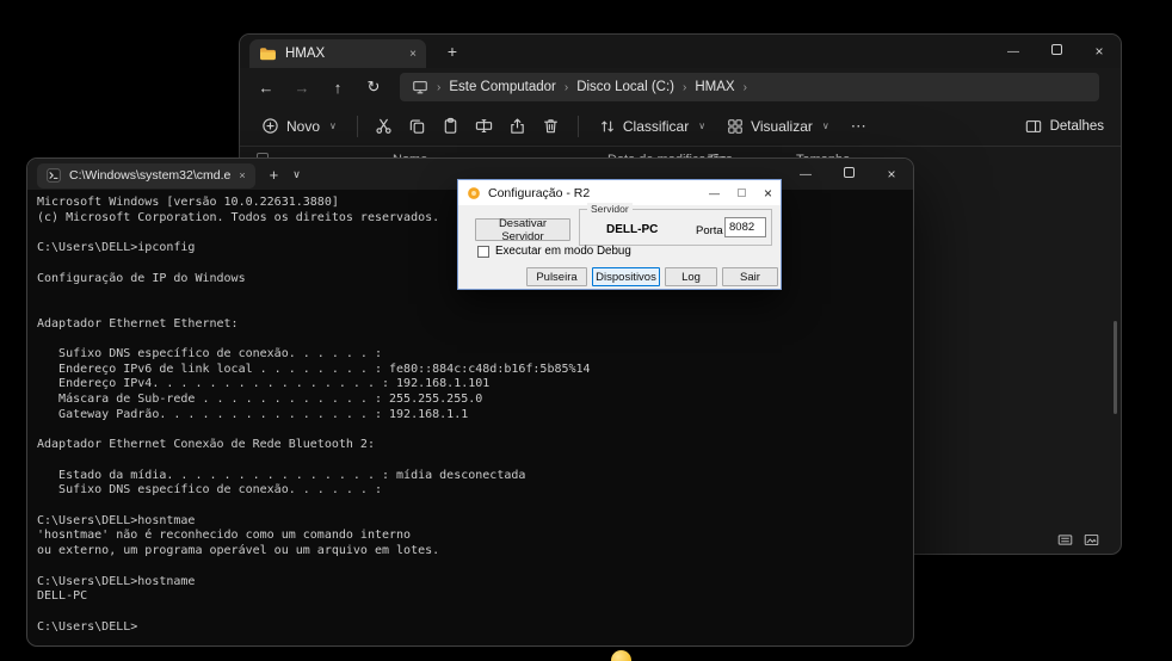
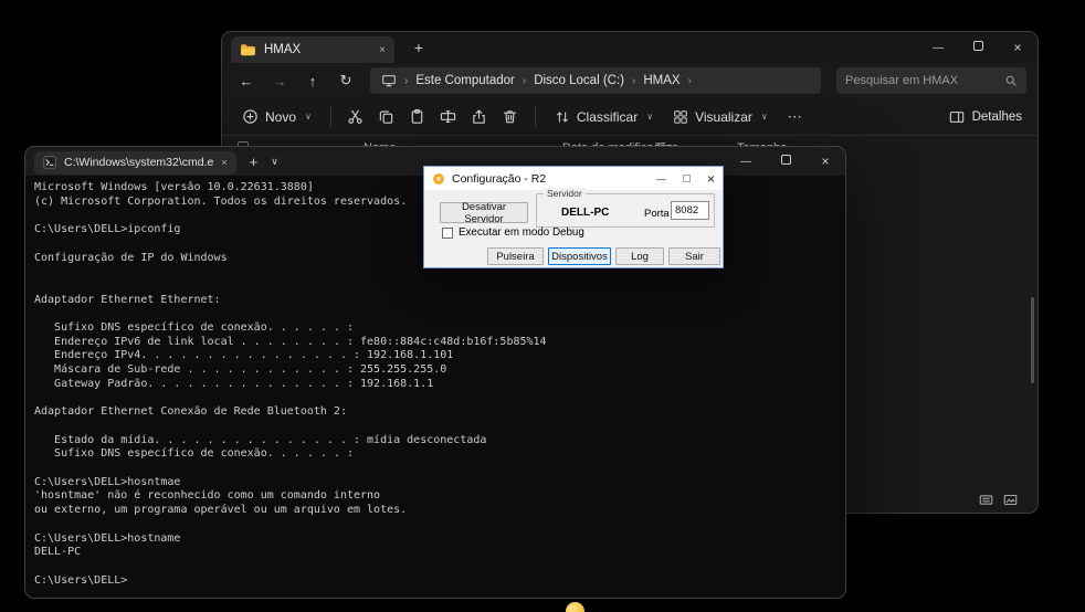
  HMAX
  ×
  +
  —
  ×
  ←
  →
  ↑
  ↻
  ›
  Este Computador
  ›
  Disco Local (C:)
  ›
  HMAX
  ›
+ Pesquisar em HMAX
  Novo
  ∨
  Classificar
  ∨
  Visualizar
  ∨
  ⋯
  Detalhes
  C:\Windows\system32\cmd.e
  ×
  +
  ∨
  —
  ×
  Microsoft Windows [versão 10.0.22631.3880]
  (c) Microsoft Corporation. Todos os direitos reservados.
  C:\Users\DELL>ipconfig
  Configuração de IP do Windows
  Adaptador Ethernet Ethernet:
  Sufixo DNS específico de conexão. . . . . . :
  Endereço IPv6 de link local . . . . . . . . : fe80::884c:c48d:b16f:5b85%14
  Endereço IPv4. . . . . . . . . . . . . . . . : 192.168.1.101
  Máscara de Sub-rede . . . . . . . . . . . . : 255.255.255.0
  Gateway Padrão. . . . . . . . . . . . . . . : 192.168.1.1
  Adaptador Ethernet Conexão de Rede Bluetooth 2:
  Estado da mídia. . . . . . . . . . . . . . . : mídia desconectada
  Sufixo DNS específico de conexão. . . . . . :
  C:\Users\DELL>hosntmae
  'hosntmae' não é reconhecido como um comando interno
  ou externo, um programa operável ou um arquivo em lotes.
  C:\Users\DELL>hostname
  DELL-PC
  C:\Users\DELL>
  Configuração - R2
  —
  ×
  Desativar Servidor
  Servidor
  DELL-PC
  Porta
  8082
  Executar em modo Debug
  Pulseira
  Dispositivos
  Log
  Sair
